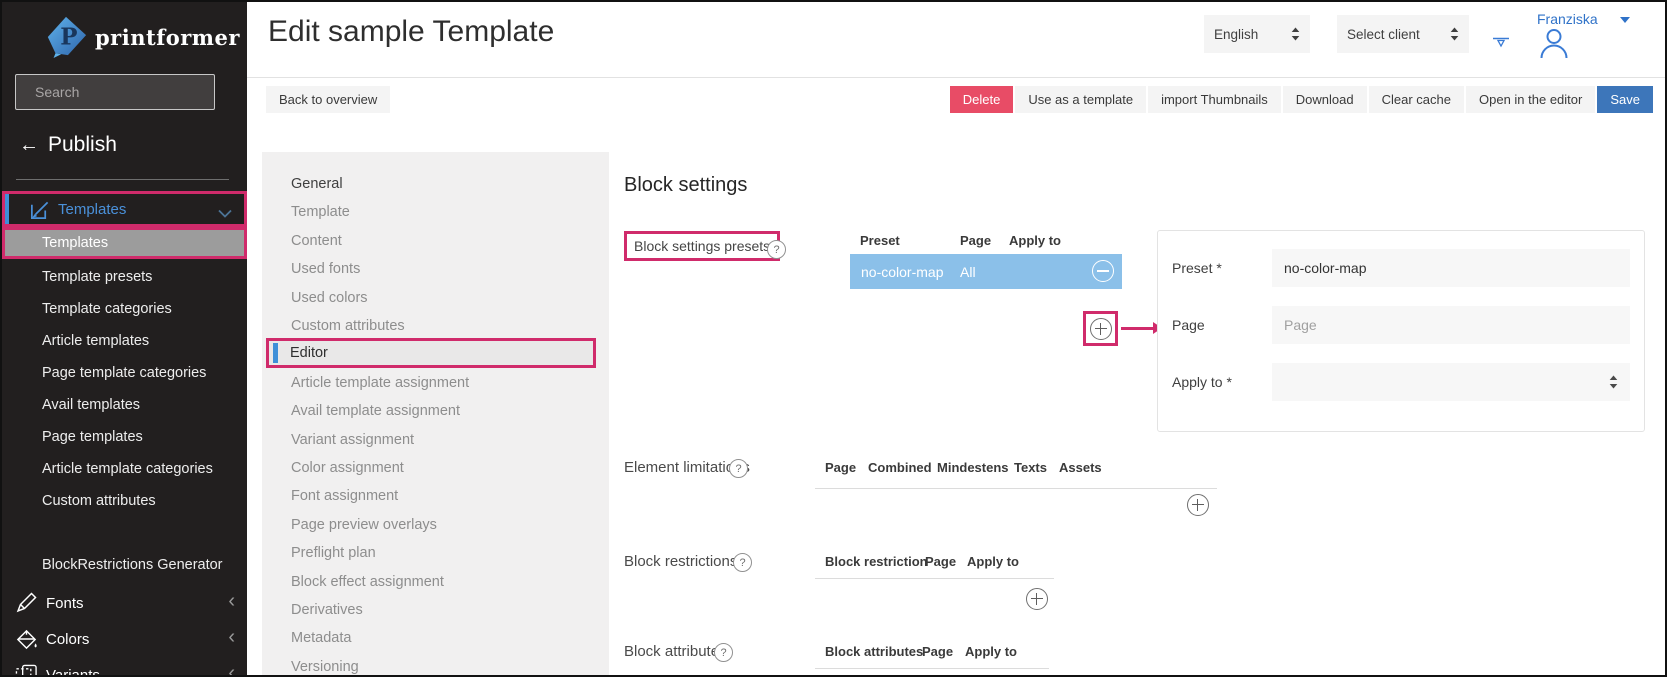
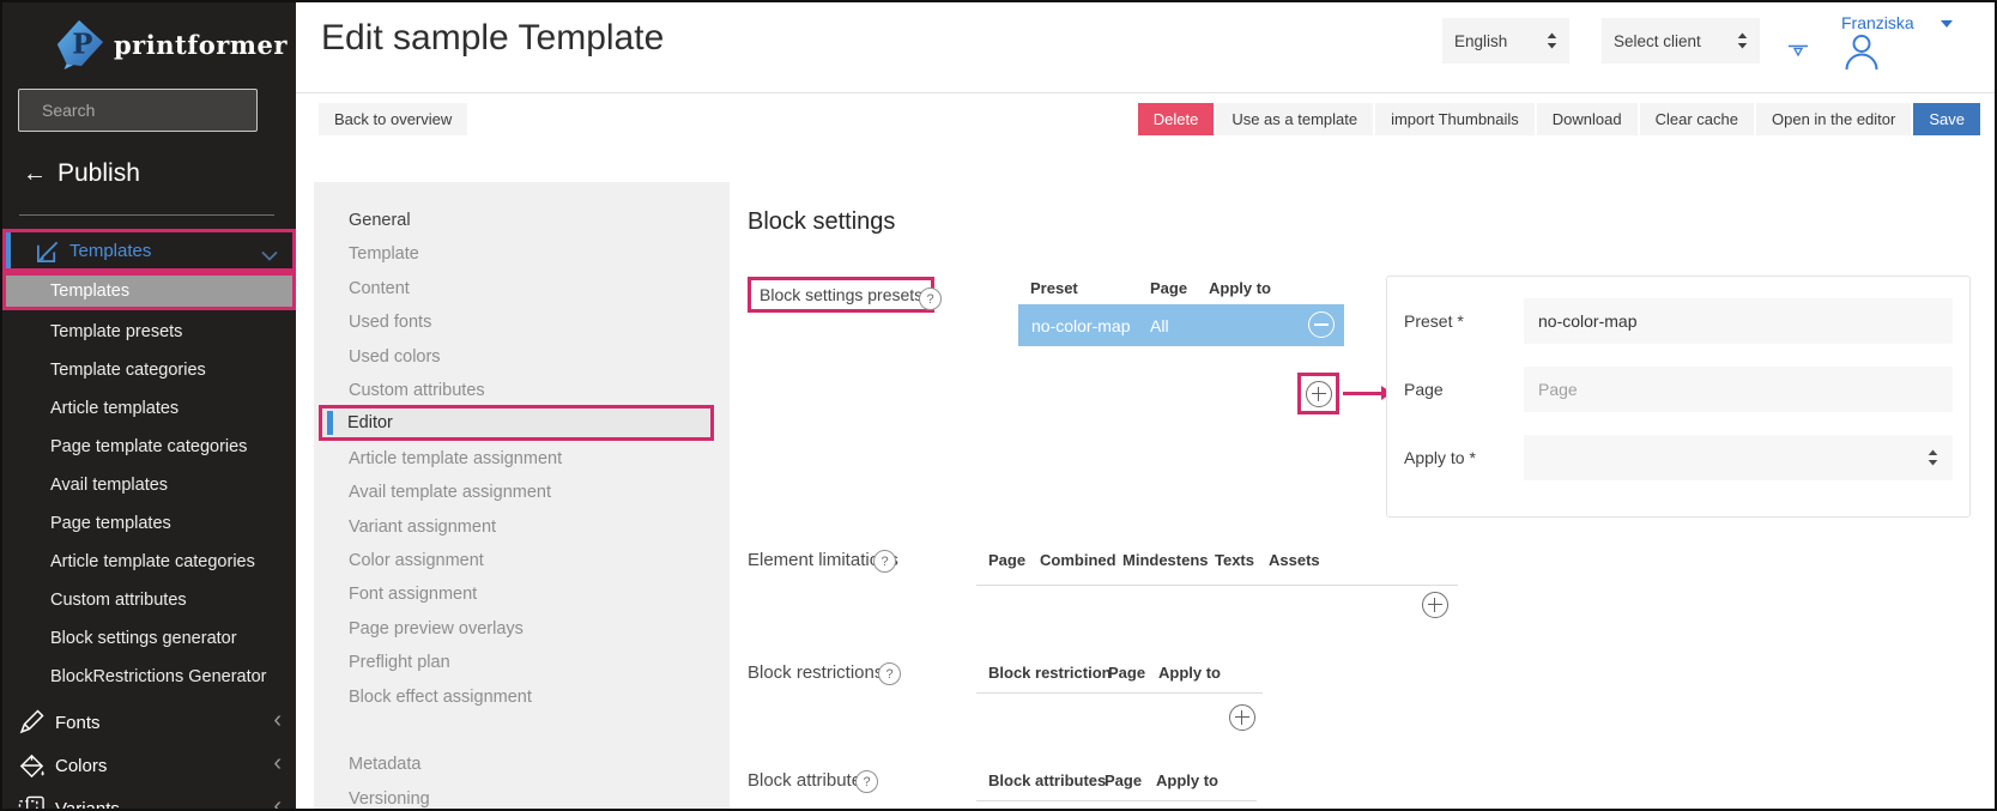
  P
  printformer
  Search
  ←
  Publish
  Templates
  Templates
  Template presets
  Template categories
  Article templates
  Page template categories
  Avail templates
  Page templates
  Article template categories
  Custom attributes
+ Block settings generator
  BlockRestrictions Generator
  Fonts
  ‹
  Colors
  ‹
  ‹
  Edit sample Template
  English
  Select client
  Franziska
  Back to overview
  Delete
  Use as a template
  import Thumbnails
  Download
  Clear cache
  Open in the editor
  Save
  General
  Template
  Content
  Used fonts
  Used colors
  Custom attributes
  Editor
  Article template assignment
  Avail template assignment
  Variant assignment
  Color assignment
  Font assignment
  Page preview overlays
  Preflight plan
  Block effect assignment
- Derivatives
  Metadata
  Versioning
  Block settings
  Block settings preset
  ?
  Preset
  Page
  Apply to
  no-color-map
  All
  Preset *
  no-color-map
  Page
  Page
  Apply to *
  Element limitati
  ?
  Page
  Combined
  Mindestens
  Texts
  Assets
  Block restriction
  ?
  Block restriction
  Page
  Apply to
  Block attribut
  ?
  Block attributes
  Page
  Apply to
